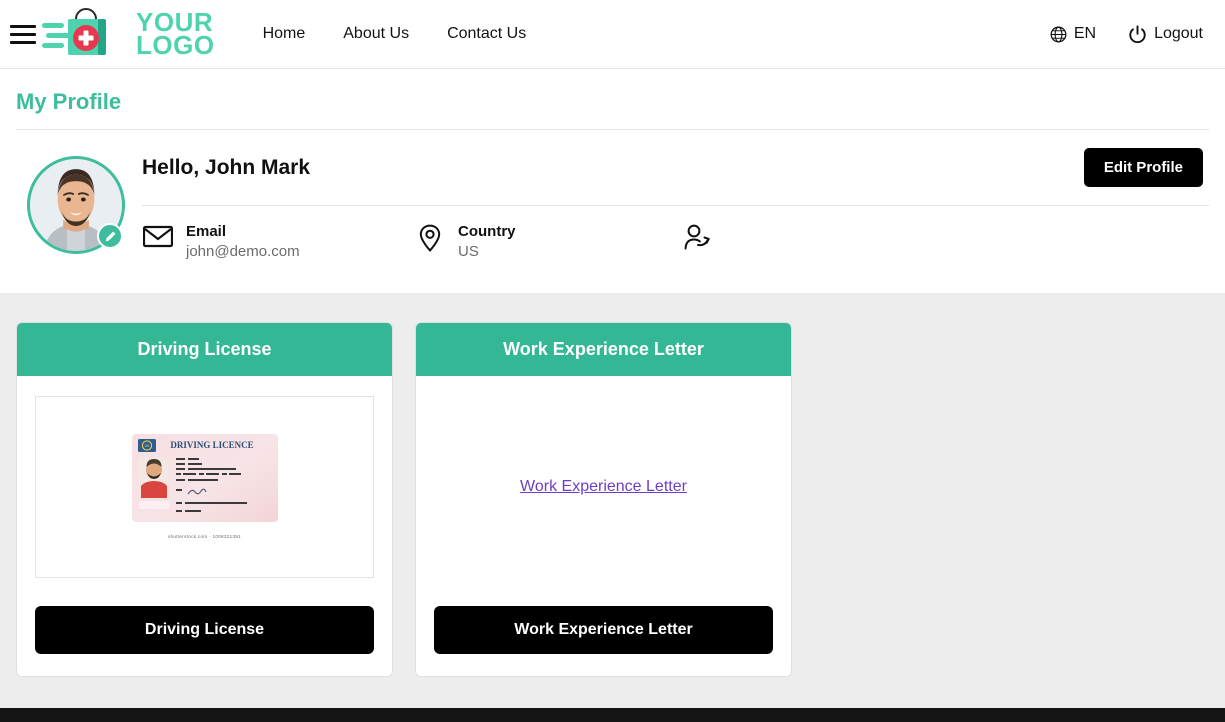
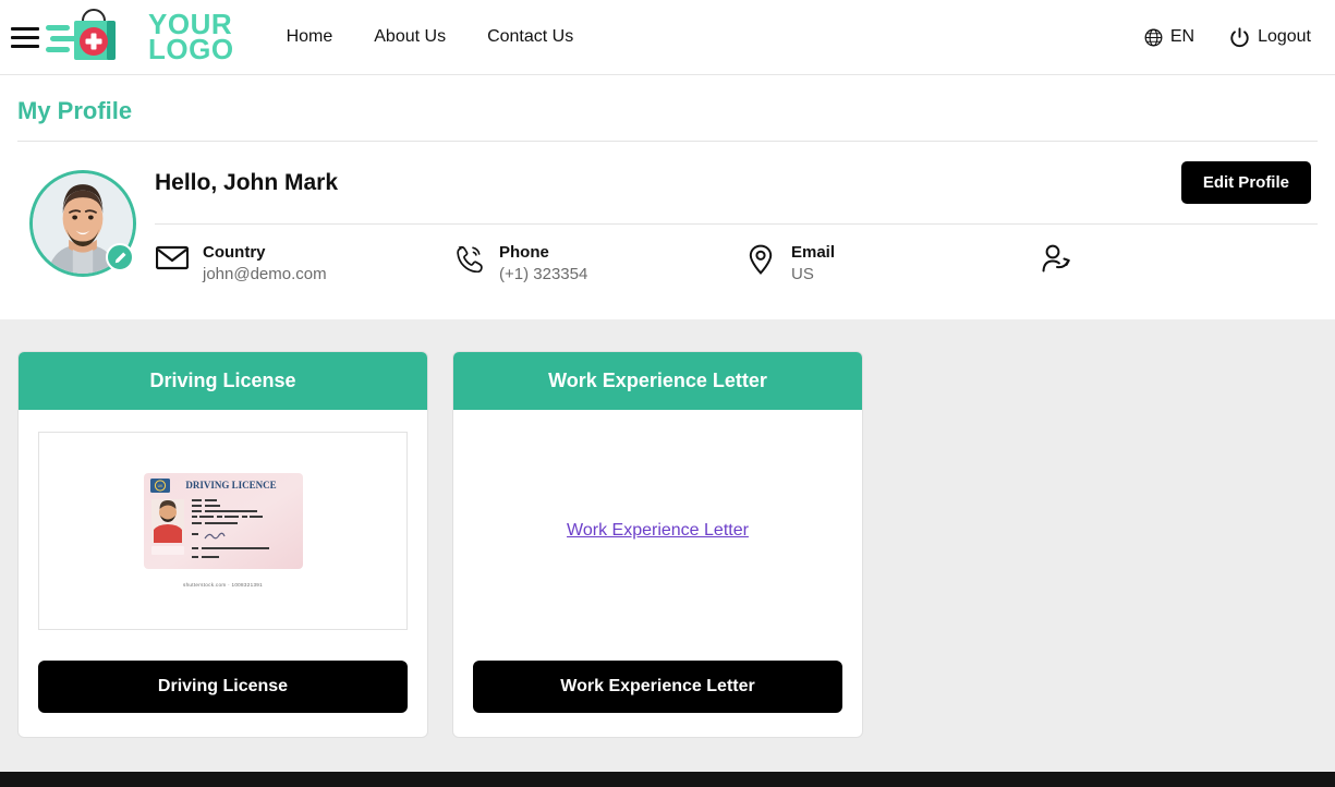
  YOUR
  LOGO
  Home
  About Us
  Contact Us
  EN
  Logout
  My Profile
  Hello, John Mark
  Edit Profile
- Email
+ Country
  john@demo.com
+ Phone
+ (+1) 323354
- Country
+ Email
  US
  Driving License
  DRIVING LICENCE
  Driving License
  Work Experience Letter
  Work Experience Letter
  Work Experience Letter
